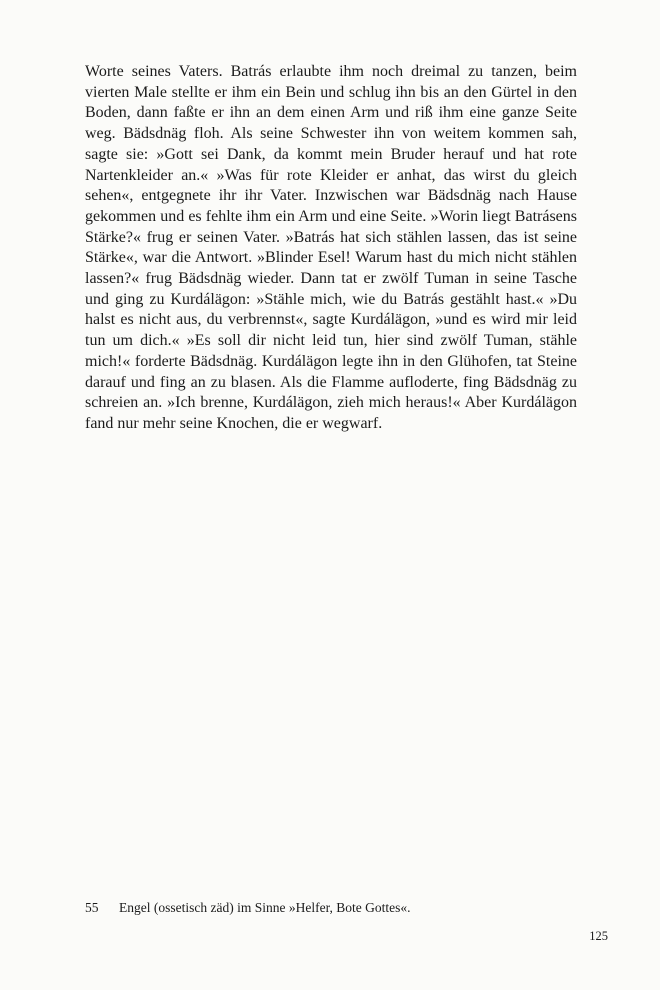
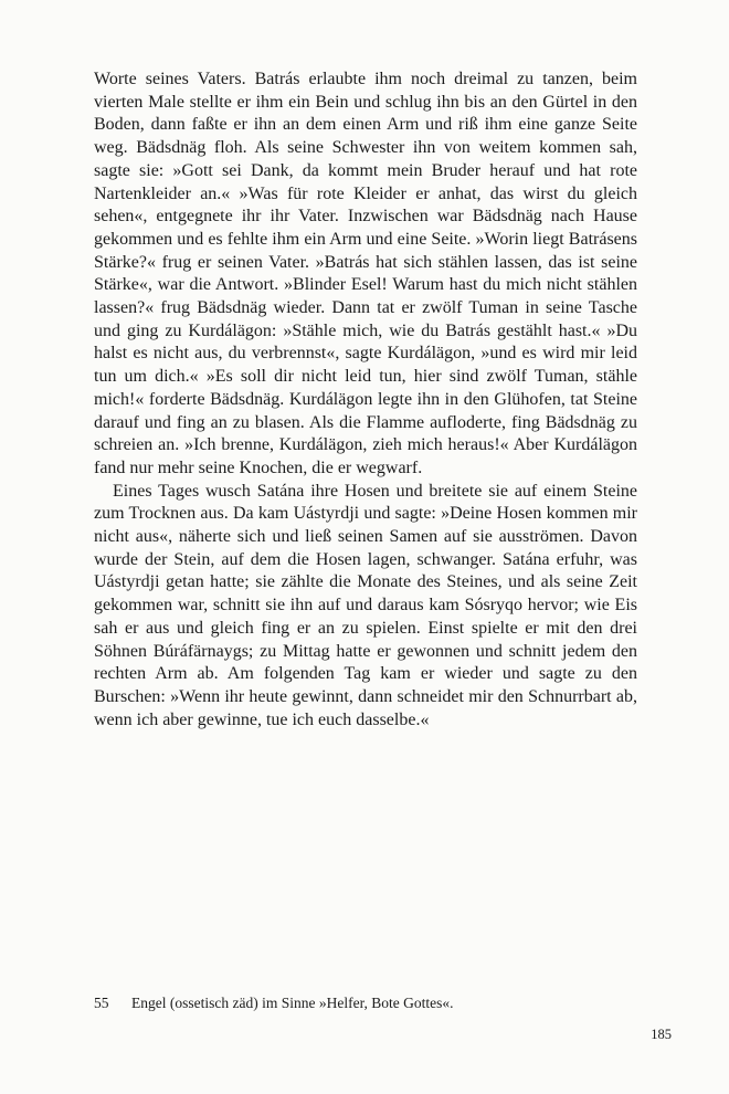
  Worte seines Vaters. Batrás erlaubte ihm noch dreimal zu tanzen, beim vierten Male stellte er ihm ein Bein und schlug ihn bis an den Gürtel in den Boden, dann faßte er ihn an dem einen Arm und riß ihm eine ganze Seite weg. Bädsdnäg floh. Als seine Schwester ihn von weitem kommen sah, sagte sie: »Gott sei Dank, da kommt mein Bruder herauf und hat rote Nartenkleider an.« »Was für rote Kleider er anhat, das wirst du gleich sehen«, entgegnete ihr ihr Vater. Inzwischen war Bädsdnäg nach Hause gekommen und es fehlte ihm ein Arm und eine Seite. »Worin liegt Batrásens Stärke?« frug er seinen Vater. »Batrás hat sich stählen lassen, das ist seine Stärke«, war die Antwort. »Blinder Esel! Warum hast du mich nicht stählen lassen?« frug Bädsdnäg wieder. Dann tat er zwölf Tuman in seine Tasche und ging zu Kurdálägon: »Stähle mich, wie du Batrás gestählt hast.« »Du halst es nicht aus, du verbrennst«, sagte Kurdálägon, »und es wird mir leid tun um dich.« »Es soll dir nicht leid tun, hier sind zwölf Tuman, stähle mich!« forderte Bädsdnäg. Kurdálägon legte ihn in den Glühofen, tat Steine darauf und fing an zu blasen. Als die Flamme aufloderte, fing Bädsdnäg zu schreien an. »Ich brenne, Kurdálägon, zieh mich heraus!« Aber Kurdálägon fand nur mehr seine Knochen, die er wegwarf.
+ Eines Tages wusch Satána ihre Hosen und breitete sie auf einem Steine zum Trocknen aus. Da kam Uástyrdji und sagte: »Deine Hosen kommen mir nicht aus«, näherte sich und ließ seinen Samen auf sie ausströmen. Davon wurde der Stein, auf dem die Hosen lagen, schwanger. Satána erfuhr, was Uástyrdji getan hatte; sie zählte die Monate des Steines, und als seine Zeit gekommen war, schnitt sie ihn auf und daraus kam Sósryqo hervor; wie Eis sah er aus und gleich fing er an zu spielen. Einst spielte er mit den drei Söhnen Búráfärnaygs; zu Mittag hatte er gewonnen und schnitt jedem den rechten Arm ab. Am folgenden Tag kam er wieder und sagte zu den Burschen: »Wenn ihr heute gewinnt, dann schneidet mir den Schnurrbart ab, wenn ich aber gewinne, tue ich euch dasselbe.«
  55
  Engel (ossetisch zäd) im Sinne »Helfer, Bote Gottes«.
- 125
+ 185
